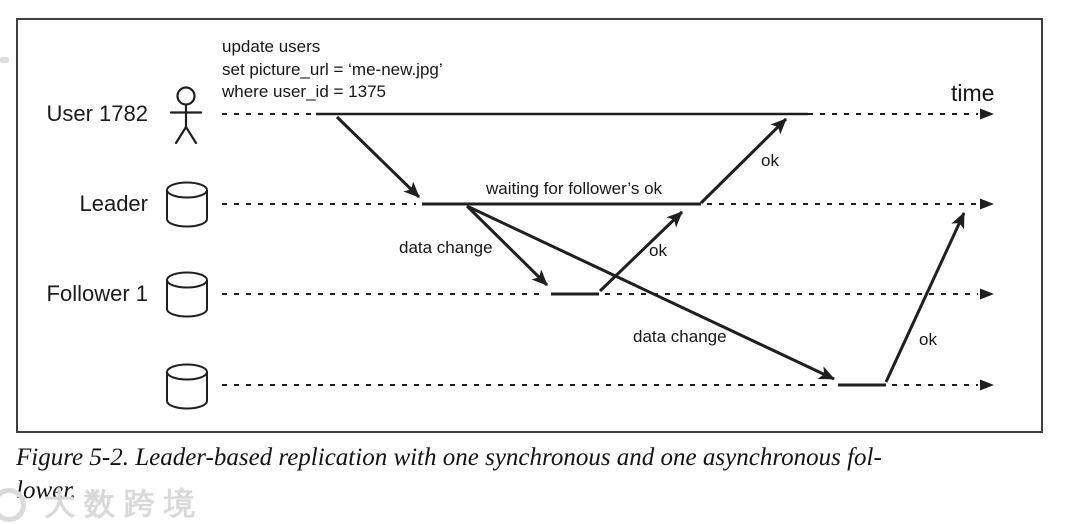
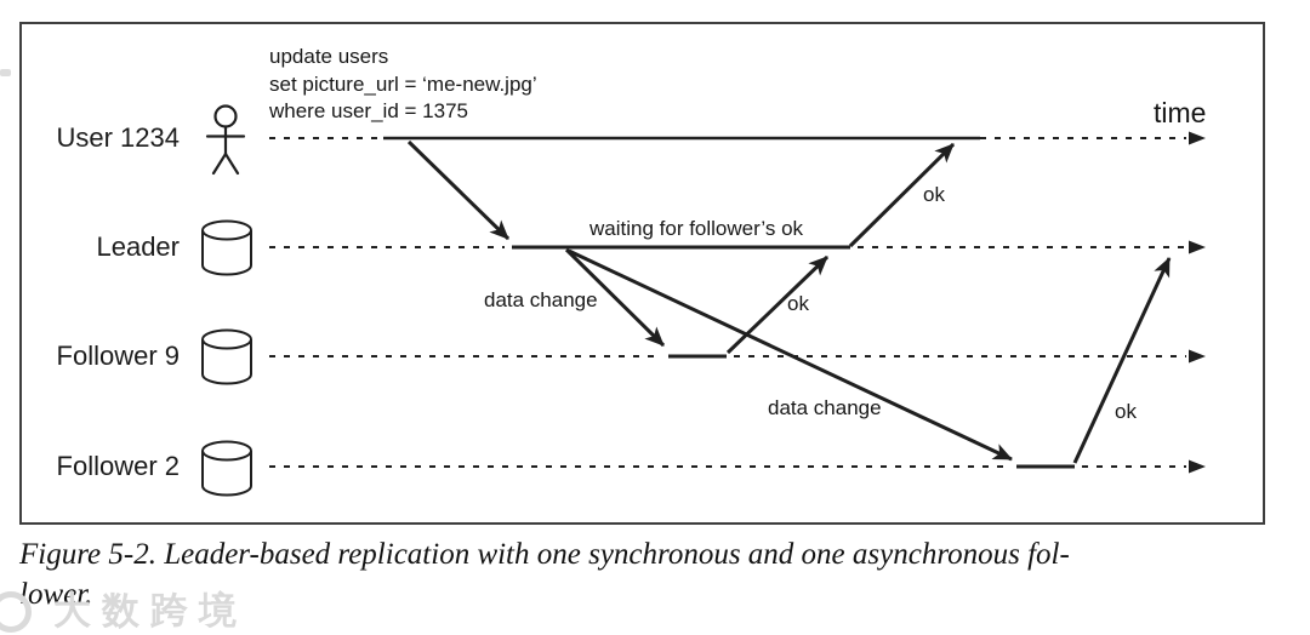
- User 1782
+ User 1234
  Leader
- Follower 1
+ Follower 9
+ Follower 2
  update users
  set picture_url = ‘me-new.jpg’
  where user_id = 1375
  waiting for follower’s ok
  data change
  ok
  ok
  data change
  ok
  time
  Figure 5-2. Leader-based replication with one synchronous and one asynchronous fol-
  lower.
  大数跨境
